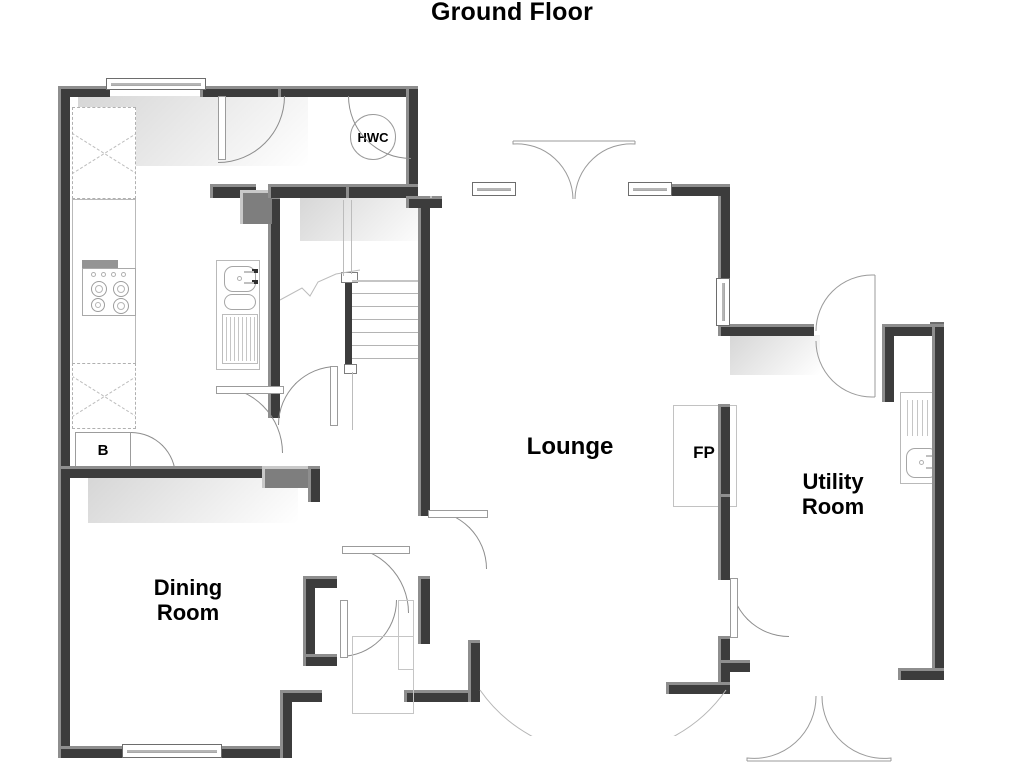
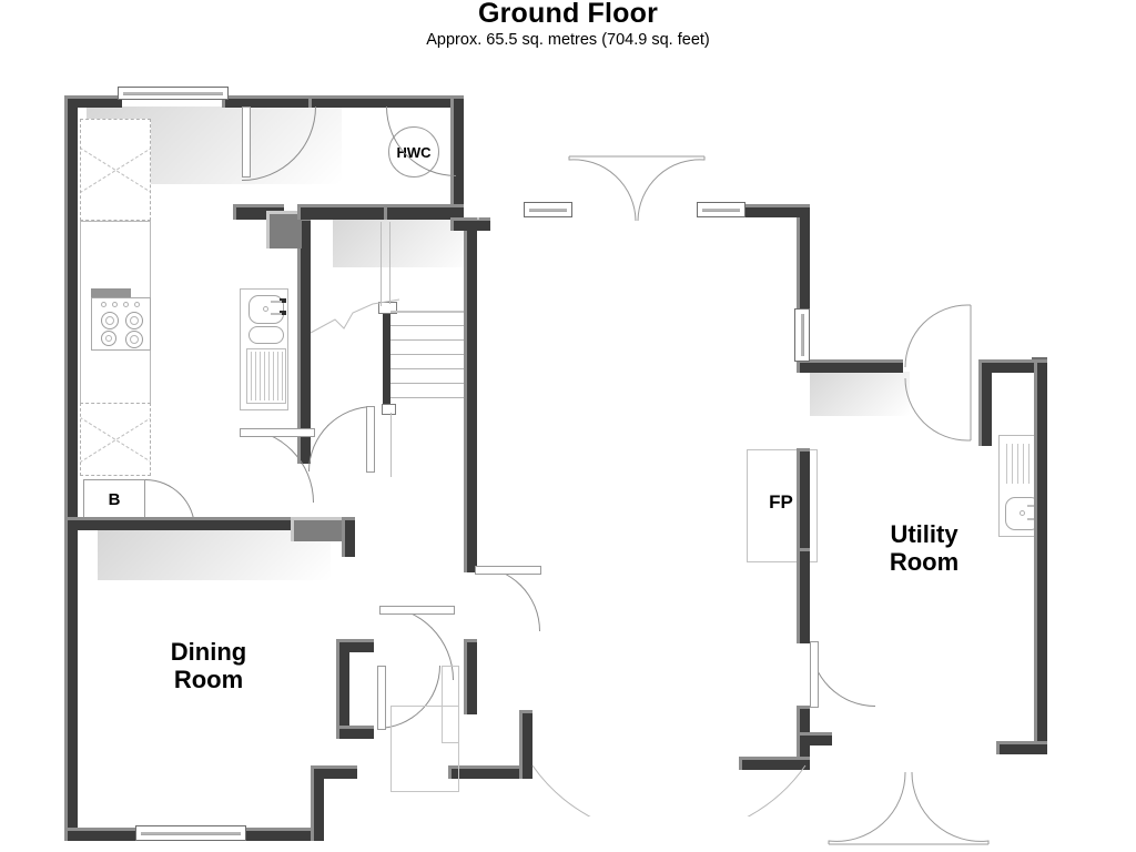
  Ground Floor
+ Approx. 65.5 sq. metres (704.9 sq. feet)
  B
  HWC
  FP
- Lounge
  Dining
  Room
  Utility
  Room
